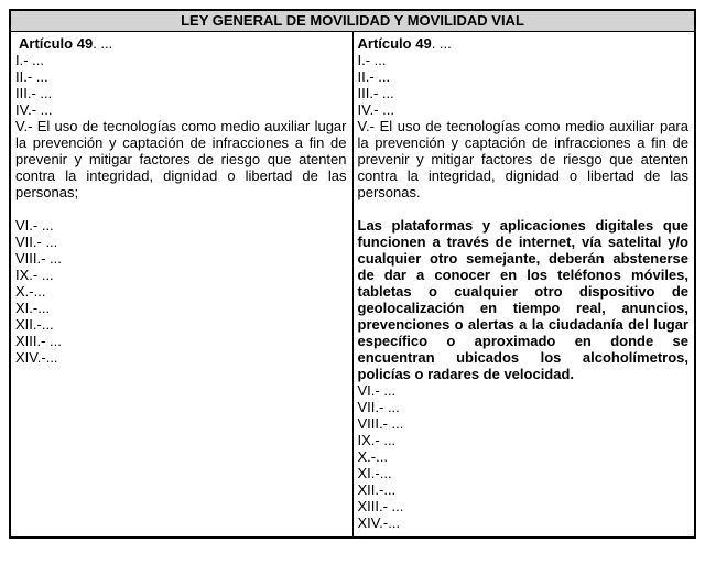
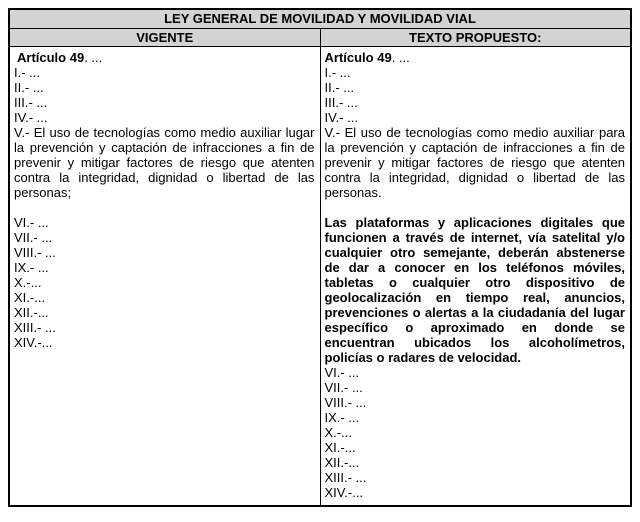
  LEY GENERAL DE MOVILIDAD Y MOVILIDAD VIAL
+ VIGENTE	TEXTO PROPUESTO:
  Artículo 49. ... I.- ... II.- ... III.- ... IV.- ... V.- El uso de tecnologías como medio auxiliar lugar la prevención y captación de infracciones a fin de prevenir y mitigar factores de riesgo que atenten contra la integridad, dignidad o libertad de las personas; VI.- ... VII.- ... VIII.- ... IX.- ... X.-... XI.-... XII.-... XIII.- ... XIV.-...	Artículo 49. ... I.- ... II.- ... III.- ... IV.- ... V.- El uso de tecnologías como medio auxiliar para la prevención y captación de infracciones a fin de prevenir y mitigar factores de riesgo que atenten contra la integridad, dignidad o libertad de las personas. Las plataformas y aplicaciones digitales que funcionen a través de internet, vía satelital y/o cualquier otro semejante, deberán abstenerse de dar a conocer en los teléfonos móviles, tabletas o cualquier otro dispositivo de geolocalización en tiempo real, anuncios, prevenciones o alertas a la ciudadanía del lugar específico o aproximado en donde se encuentran ubicados los alcoholímetros, policías o radares de velocidad. VI.- ... VII.- ... VIII.- ... IX.- ... X.-... XI.-... XII.-... XIII.- ... XIV.-...
